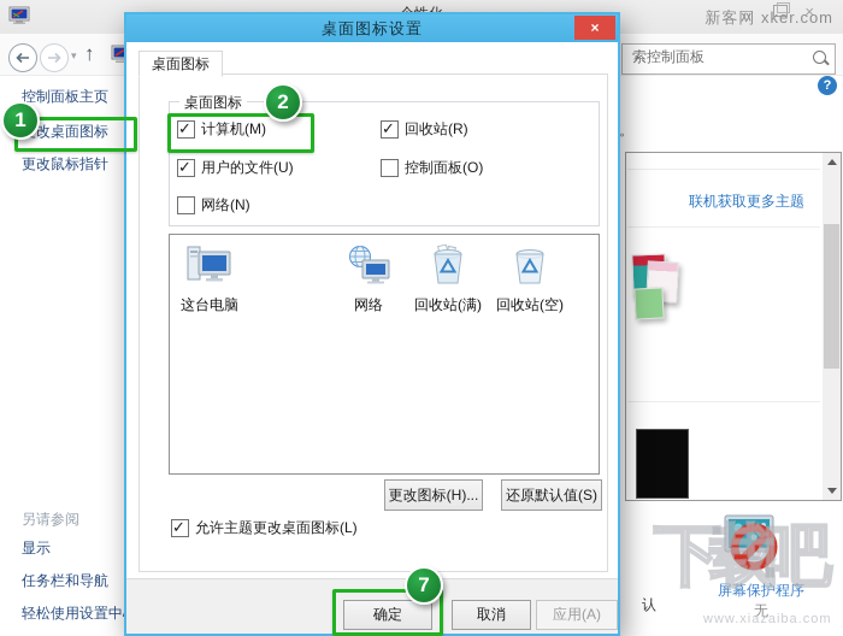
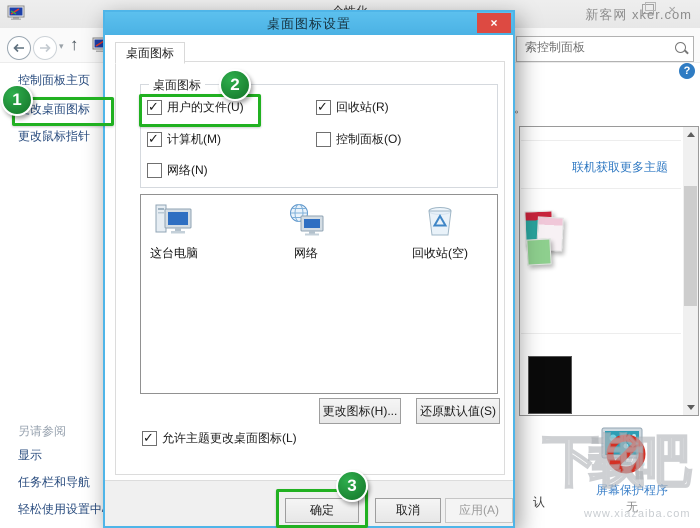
  ×
  新客网 xker.com
  ▾
  ↑
  索控制面板
  ?
  控制面板主页
  改桌面图标
  更改鼠标指针
  另请参阅
  显示
  任务栏和导航
  轻松使用设置中
  。
  认
  联机获取更多主题
  屏幕保护程序
  无
  下载吧
  www.xiazaiba.com
  桌面图标设置
  ×
  桌面图标
  桌面图标
- 计算机(M)
+ 用户的文件(U)
  回收站(R)
- 用户的文件(U)
+ 计算机(M)
  控制面板(O)
  网络(N)
  这台电脑
  网络
- 回收站(满)
  回收站(空)
  更改图标(H)...
  还原默认值(S)
  允许主题更改桌面图标(L)
  确定
  取消
  应用(A)
  1
  2
- 7
+ 3
